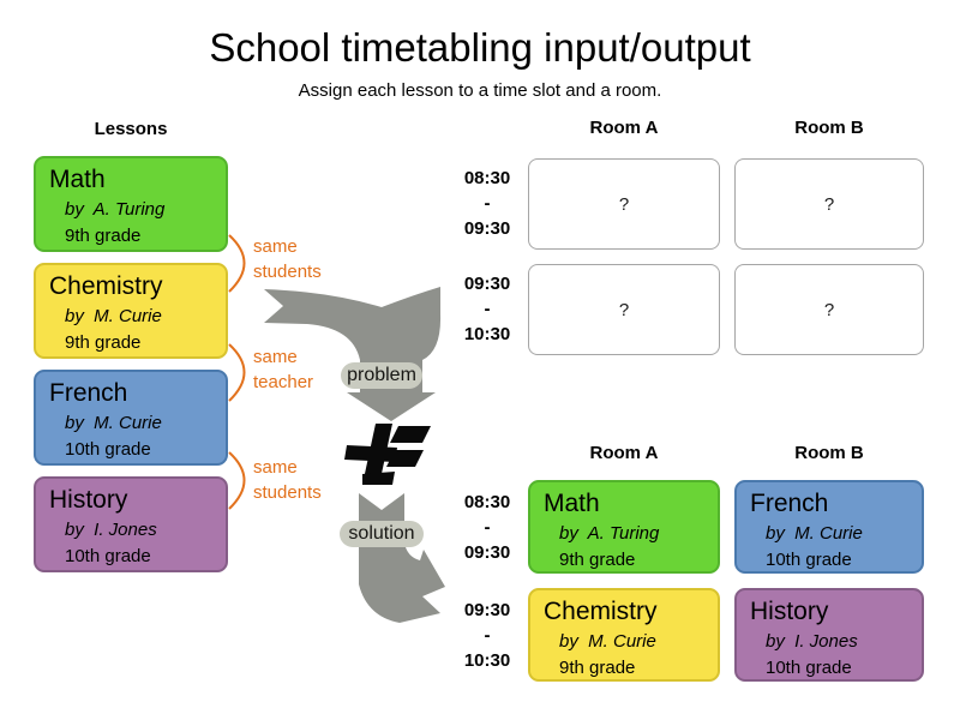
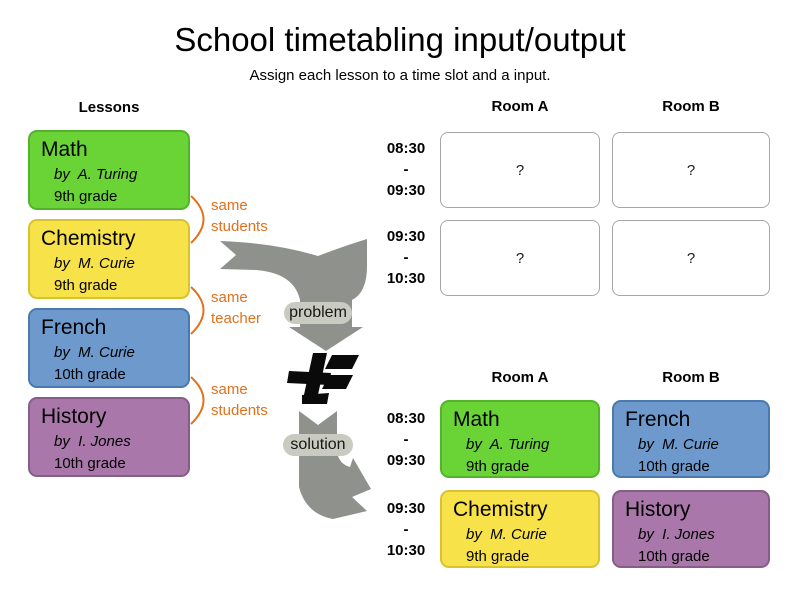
  School timetabling input/output
- Assign each lesson to a time slot and a room.
+ Assign each lesson to a time slot and a input.
  Lessons
  Math
  by A. Turing
  9th grade
  Chemistry
  by M. Curie
  9th grade
  French
  by M. Curie
  10th grade
  History
  by I. Jones
  10th grade
  same
  students
  same
  teacher
  same
  students
  problem
  solution
  Room A
  Room B
  08:30
  -
  09:30
  09:30
  -
  10:30
  ?
  ?
  ?
  ?
  Room A
  Room B
  08:30
  -
  09:30
  09:30
  -
  10:30
  Math
  by A. Turing
  9th grade
  French
  by M. Curie
  10th grade
  Chemistry
  by M. Curie
  9th grade
  History
  by I. Jones
  10th grade
